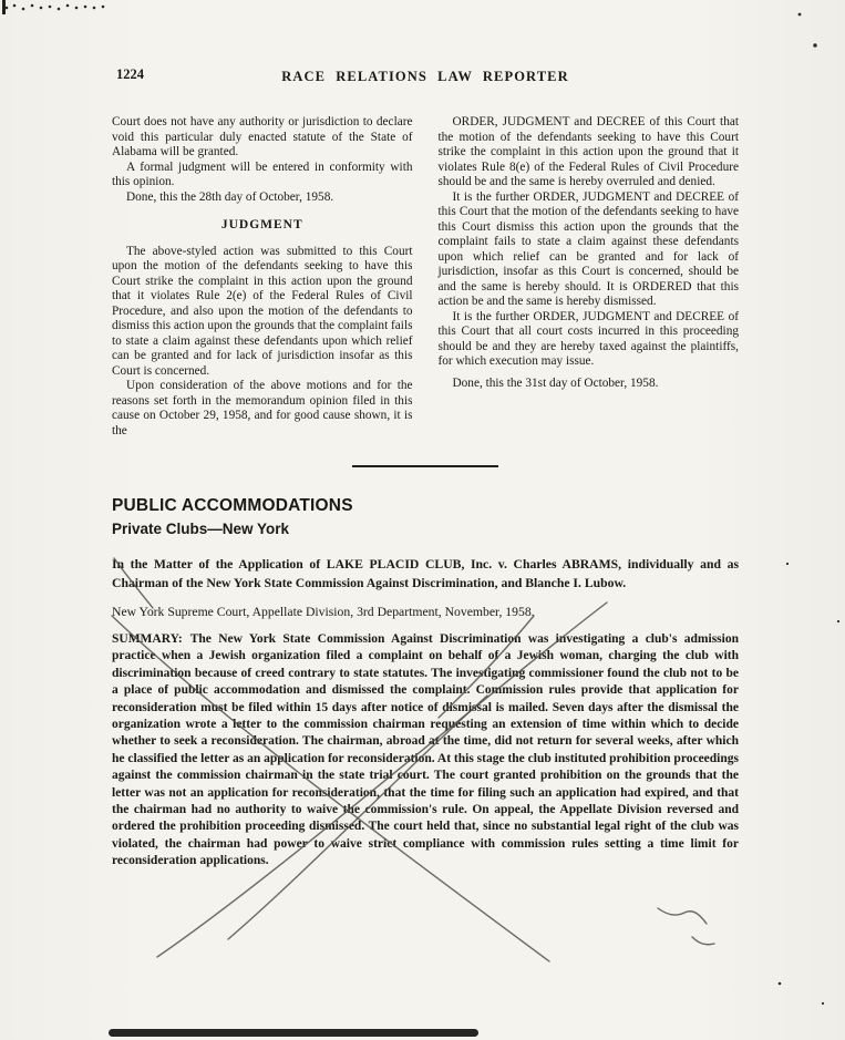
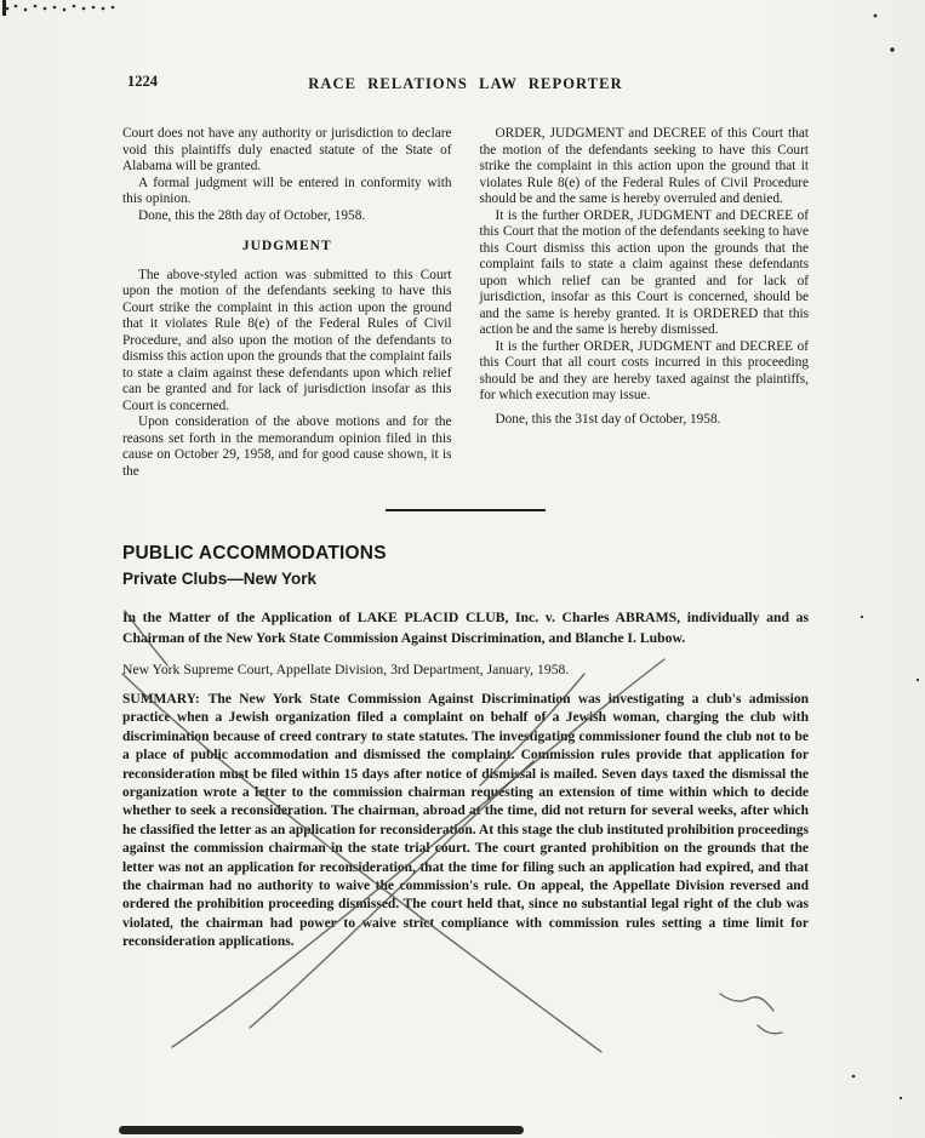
  1224
  RACE RELATIONS LAW REPORTER
- Court does not have any authority or jurisdiction to declare void this particular duly enacted statute of the State of Alabama will be granted.
+ Court does not have any authority or jurisdiction to declare void this plaintiffs duly enacted statute of the State of Alabama will be granted.
  A formal judgment will be entered in conformity with this opinion.
  Done, this the 28th day of October, 1958.
  JUDGMENT
- The above-styled action was submitted to this Court upon the motion of the defendants seeking to have this Court strike the complaint in this action upon the ground that it violates Rule 2(e) of the Federal Rules of Civil Procedure, and also upon the motion of the defendants to dismiss this action upon the grounds that the complaint fails to state a claim against these defendants upon which relief can be granted and for lack of jurisdiction insofar as this Court is concerned.
+ The above-styled action was submitted to this Court upon the motion of the defendants seeking to have this Court strike the complaint in this action upon the ground that it violates Rule 8(e) of the Federal Rules of Civil Procedure, and also upon the motion of the defendants to dismiss this action upon the grounds that the complaint fails to state a claim against these defendants upon which relief can be granted and for lack of jurisdiction insofar as this Court is concerned.
  Upon consideration of the above motions and for the reasons set forth in the memorandum opinion filed in this cause on October 29, 1958, and for good cause shown, it is the
  ORDER, JUDGMENT and DECREE of this Court that the motion of the defendants seeking to have this Court strike the complaint in this action upon the ground that it violates Rule 8(e) of the Federal Rules of Civil Procedure should be and the same is hereby overruled and denied.
- It is the further ORDER, JUDGMENT and DECREE of this Court that the motion of the defendants seeking to have this Court dismiss this action upon the grounds that the complaint fails to state a claim against these defendants upon which relief can be granted and for lack of jurisdiction, insofar as this Court is concerned, should be and the same is hereby should. It is ORDERED that this action be and the same is hereby dismissed.
+ It is the further ORDER, JUDGMENT and DECREE of this Court that the motion of the defendants seeking to have this Court dismiss this action upon the grounds that the complaint fails to state a claim against these defendants upon which relief can be granted and for lack of jurisdiction, insofar as this Court is concerned, should be and the same is hereby granted. It is ORDERED that this action be and the same is hereby dismissed.
  It is the further ORDER, JUDGMENT and DECREE of this Court that all court costs incurred in this proceeding should be and they are hereby taxed against the plaintiffs, for which execution may issue.
  Done, this the 31st day of October, 1958.
  PUBLIC ACCOMMODATIONS
  Private Clubs—New York
  In the Matter of the Application of LAKE PLACID CLUB, Inc. v. Charles ABRAMS, individually and as Chairman of the New York State Commission Against Discrimination, and Blanche I. Lubow.
- New York Supreme Court, Appellate Division, 3rd Department, November, 1958.
+ New York Supreme Court, Appellate Division, 3rd Department, January, 1958.
- SUMMARY: The New York State Commission Against Discrimination was investigating a club's admission practice when a Jewish organization filed a complaint on behalf of a Jewish woman, charging the club with discrimination because of creed contrary to state statutes. The investigating commissioner found the club not to be a place of public accommodation and dismissed the complaint. Commission rules provide that application for reconsideration must be filed within 15 days after notice of dismissal is mailed. Seven days after the dismissal the organization wrote a letter to the commission chairman requesting an extension of time within which to decide whether to seek a reconsideration. The chairman, abroad at the time, did not return for several weeks, after which he classified the letter as an application for reconsideration. At this stage the club instituted prohibition proceedings against the commission chairman in the state trial court. The court granted prohibition on the grounds that the letter was not an application for reconsideration, that the time for filing such an application had expired, and that the chairman had no authority to waive the commission's rule. On appeal, the Appellate Division reversed and ordered the prohibition proceeding dismissed. The court held that, since no substantial legal right of the club was violated, the chairman had power to waive strict compliance with commission rules setting a time limit for reconsideration applications.
+ SUMMARY: The New York State Commission Against Discrimination was investigating a club's admission practice when a Jewish organization filed a complaint on behalf of a Jewish woman, charging the club with discrimination because of creed contrary to state statutes. The investigating commissioner found the club not to be a place of public accommodation and dismissed the complaint. Commission rules provide that application for reconsideration must be filed within 15 days after notice of dismissal is mailed. Seven days taxed the dismissal the organization wrote a letter to the commission chairman requesting an extension of time within which to decide whether to seek a reconsideration. The chairman, abroad at the time, did not return for several weeks, after which he classified the letter as an application for reconsideration. At this stage the club instituted prohibition proceedings against the commission chairman in the state trial court. The court granted prohibition on the grounds that the letter was not an application for reconsideration, that the time for filing such an application had expired, and that the chairman had no authority to waive the commission's rule. On appeal, the Appellate Division reversed and ordered the prohibition proceeding dismissed. The court held that, since no substantial legal right of the club was violated, the chairman had power to waive strict compliance with commission rules setting a time limit for reconsideration applications.
